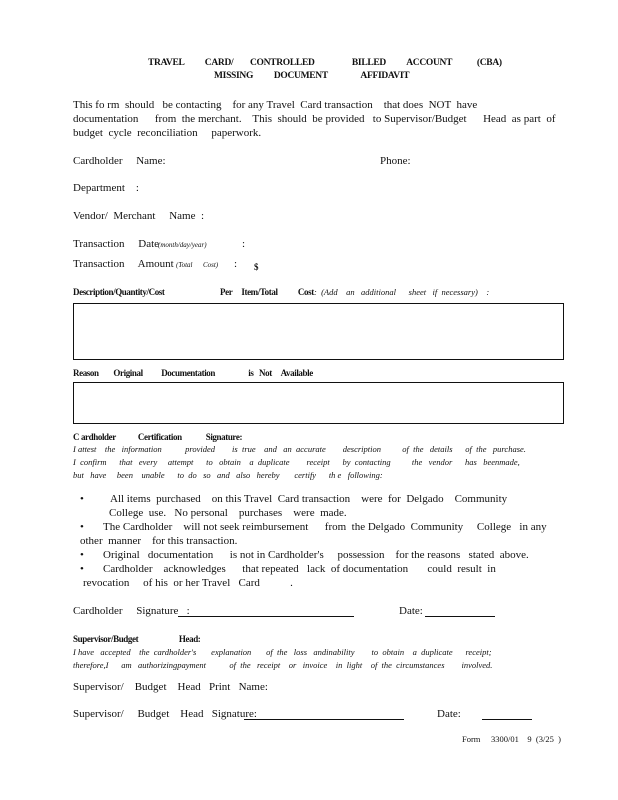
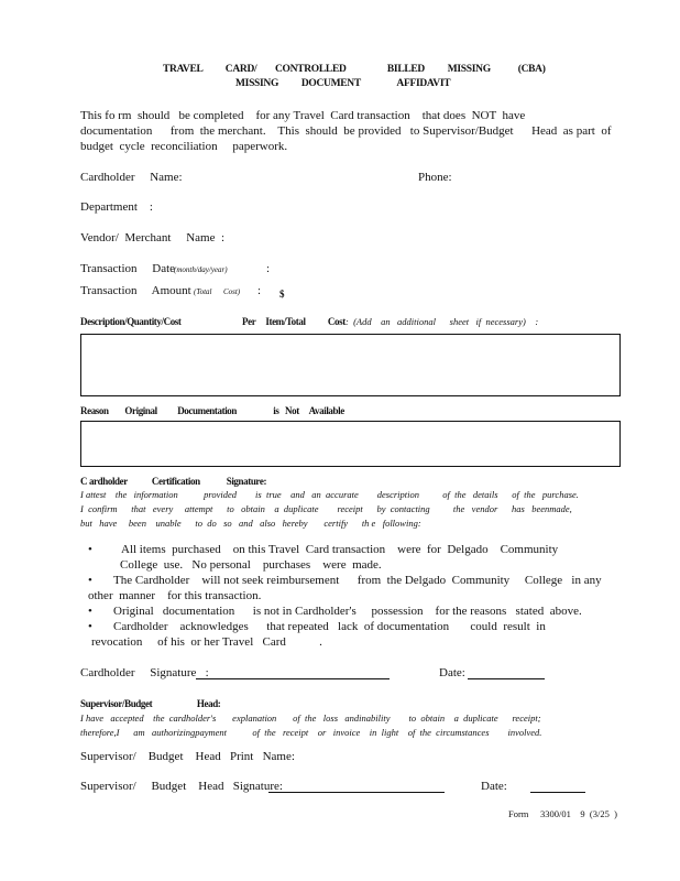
- TRAVEL CARD/ CONTROLLED BILLED ACCOUNT (CBA)
+ TRAVEL CARD/ CONTROLLED BILLED MISSING (CBA)
  MISSING DOCUMENT AFFIDAVIT
- This fo rm should be contacting for any Travel Card transaction that does NOT have
+ This fo rm should be completed for any Travel Card transaction that does NOT have
  documentation from the merchant. This should be provided to Supervisor/Budget Head as part of
  budget cycle reconciliation paperwork.
  Cardholder Name:
  Phone:
  Department :
  Vendor/ Merchant Name :
  Transaction Date
  (month/day/year)
  :
  Transaction Amount
  (Total Cost)
  :
  $
  Description/Quantity/Cost Per Item/Total Cost
  : (Add an additional sheet if necessary) :
  Reason Original Documentation is Not Available
  C ardholder Certification Signature:
  I attest the information provided is true and an accurate description of the details of the purchase.
  I confirm that every attempt to obtain a duplicate receipt by contacting the vendor has beenmade,
  but have been unable to do so and also hereby certify th e following:
  •
  All items purchased on this Travel Card transaction were for Delgado Community
  College use. No personal purchases were made.
  •
  The Cardholder will not seek reimbursement from the Delgado Community College in any
  other manner for this transaction.
  •
  Original documentation is not in Cardholder's possession for the reasons stated above.
  •
  Cardholder acknowledges that repeated lack of documentation could result in
  revocation of his or her Travel Card .
  Cardholder Signature :
  Date:
  Supervisor/Budget Head:
  I have accepted the cardholder's explanation of the loss andinability to obtain a duplicate receipt;
  therefore,I am authorizingpayment of the receipt or invoice in light of the circumstances involved.
  Supervisor/ Budget Head Print Name:
  Supervisor/ Budget Head Signature:
  Date:
  Form 3300/01 9 (3/25 )
